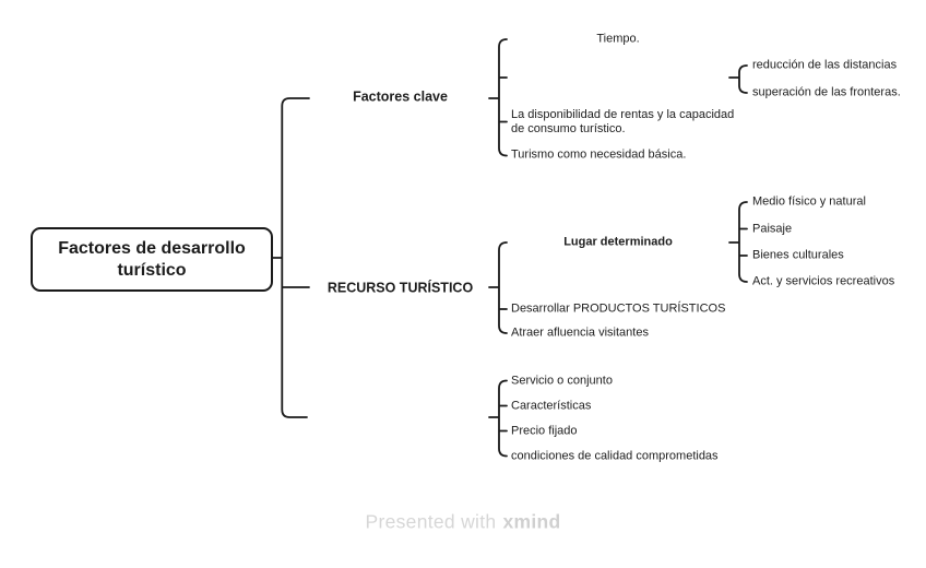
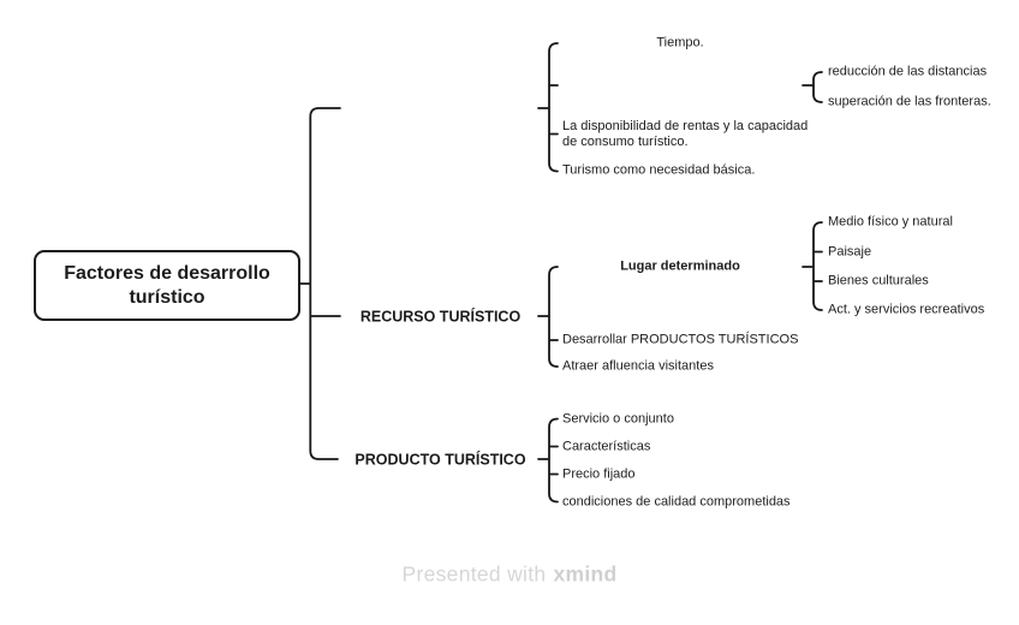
  Factores de desarrollo turístico
- Factores clave
  RECURSO TURÍSTICO
+ PRODUCTO TURÍSTICO
  Tiempo.
  La disponibilidad de rentas y la capacidad de consumo turístico.
  Turismo como necesidad básica.
  reducción de las distancias
  superación de las fronteras.
  Lugar determinado
  Desarrollar PRODUCTOS TURÍSTICOS
  Atraer afluencia visitantes
  Medio físico y natural
  Paisaje
  Bienes culturales
  Act. y servicios recreativos
  Servicio o conjunto
  Características
  Precio fijado
  condiciones de calidad comprometidas
  Presented with
  xmind
